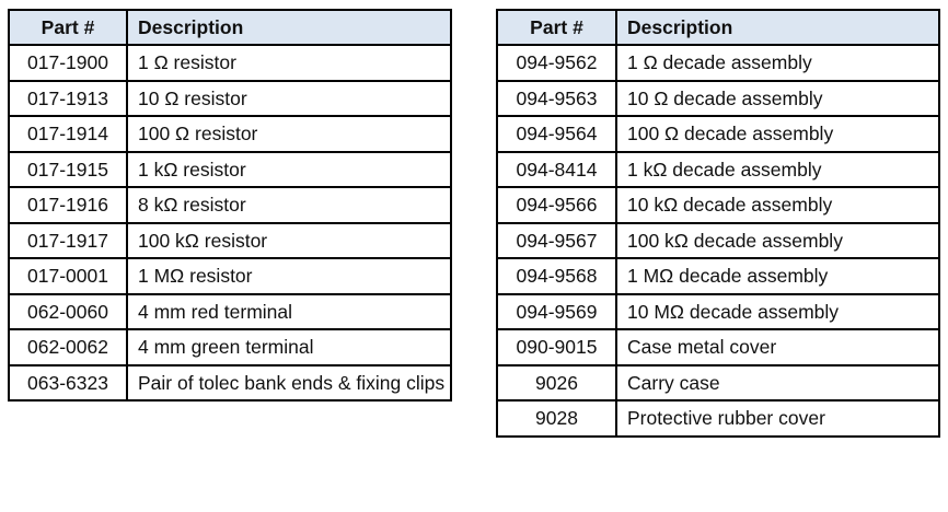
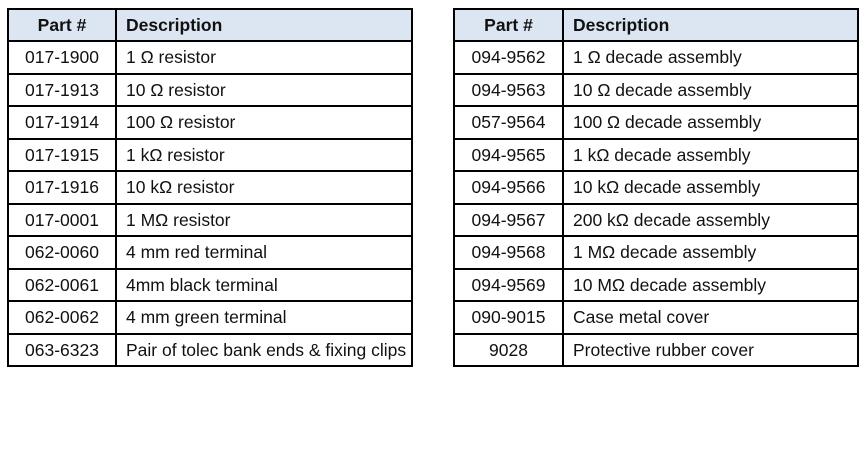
  Part #	Description
  017-1900	1 Ω resistor
  017-1913	10 Ω resistor
  017-1914	100 Ω resistor
  017-1915	1 kΩ resistor
- 017-1916	8 kΩ resistor
+ 017-1916	10 kΩ resistor
- 017-1917	100 kΩ resistor
  017-0001	1 MΩ resistor
  062-0060	4 mm red terminal
+ 062-0061	4mm black terminal
  062-0062	4 mm green terminal
  063-6323	Pair of tolec bank ends & fixing clips
  Part #	Description
  094-9562	1 Ω decade assembly
  094-9563	10 Ω decade assembly
- 094-9564	100 Ω decade assembly
+ 057-9564	100 Ω decade assembly
- 094-8414	1 kΩ decade assembly
+ 094-9565	1 kΩ decade assembly
  094-9566	10 kΩ decade assembly
- 094-9567	100 kΩ decade assembly
+ 094-9567	200 kΩ decade assembly
  094-9568	1 MΩ decade assembly
  094-9569	10 MΩ decade assembly
  090-9015	Case metal cover
- 9026	Carry case
  9028	Protective rubber cover
